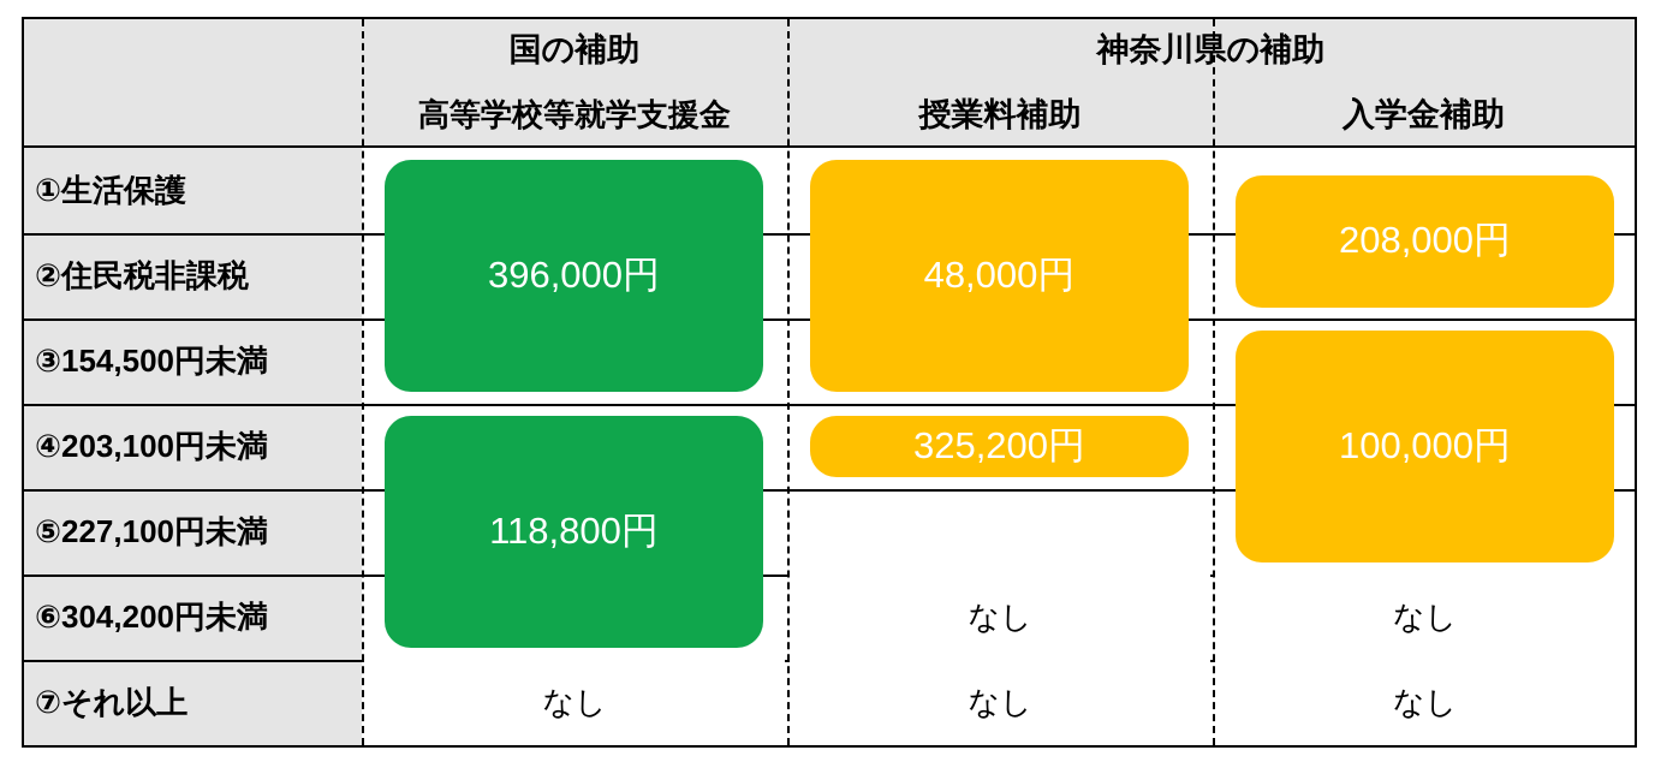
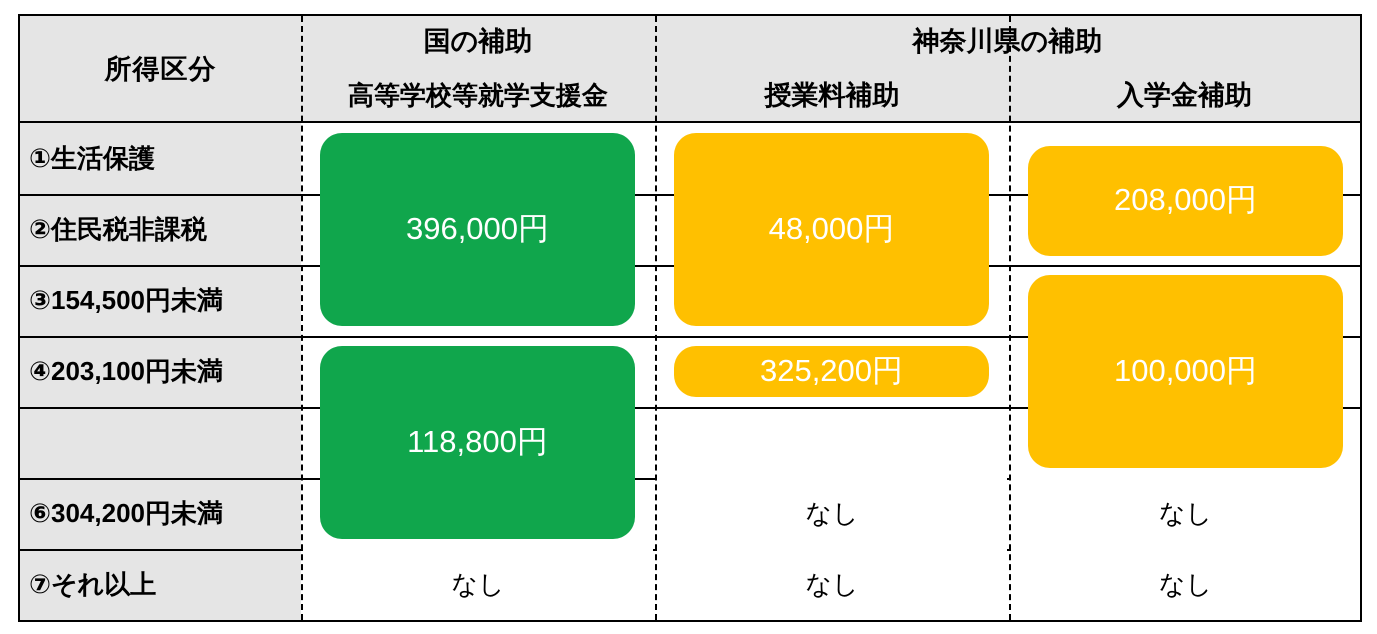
+ 所得区分
  国の補助
  神奈川県の補助
  高等学校等就学支援金
  授業料補助
  入学金補助
  ①生活保護
  ②住民税非課税
  ③154,500円未満
  ④203,100円未満
- ⑤227,100円未満
  ⑥304,200円未満
  ⑦それ以上
  396,000円
  118,800円
  なし
  48,000円
  325,200円
  なし
  なし
  208,000円
  100,000円
  なし
  なし
